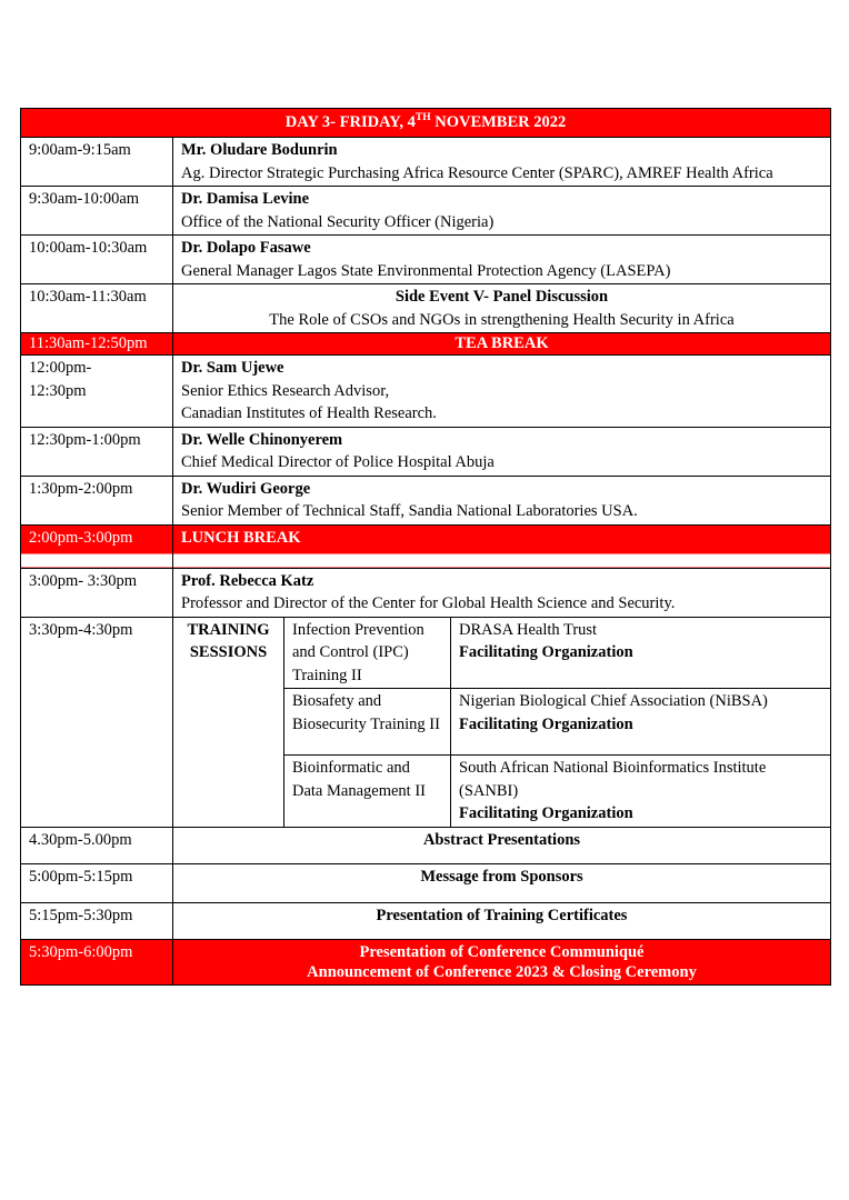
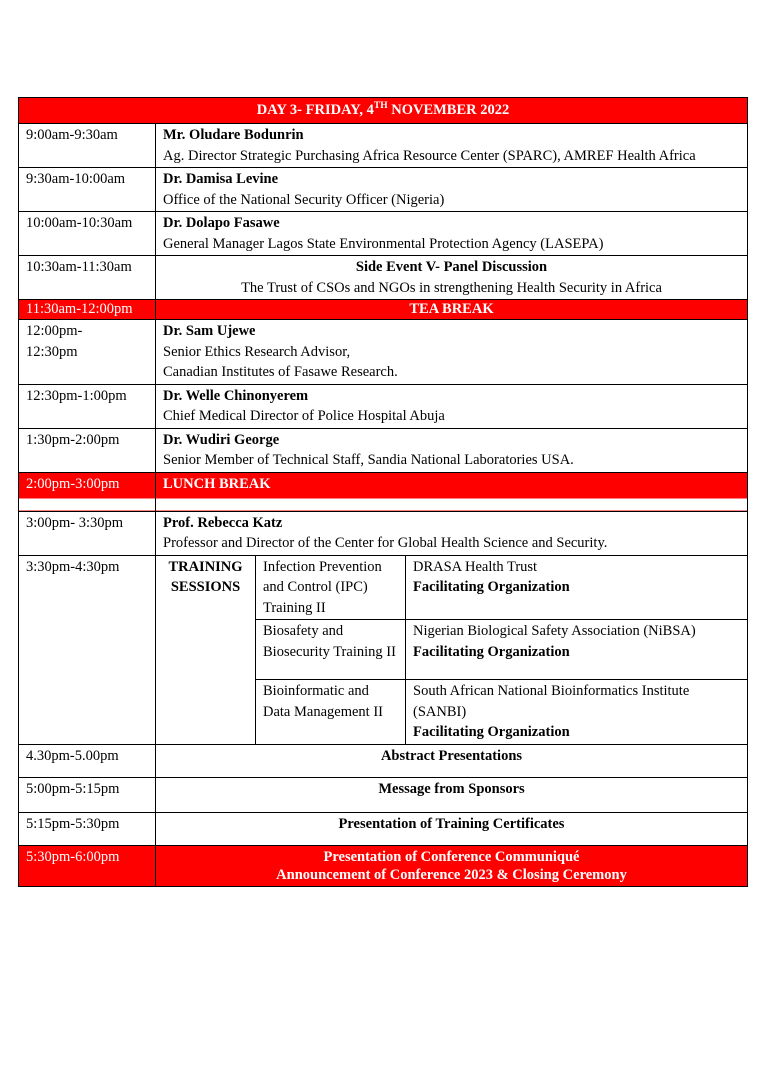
  DAY 3- FRIDAY, 4TH NOVEMBER 2022
- 9:00am-9:15am	Mr. Oludare Bodunrin Ag. Director Strategic Purchasing Africa Resource Center (SPARC), AMREF Health Africa
+ 9:00am-9:30am	Mr. Oludare Bodunrin Ag. Director Strategic Purchasing Africa Resource Center (SPARC), AMREF Health Africa
  9:30am-10:00am	Dr. Damisa Levine Office of the National Security Officer (Nigeria)
  10:00am-10:30am	Dr. Dolapo Fasawe General Manager Lagos State Environmental Protection Agency (LASEPA)
- 10:30am-11:30am	Side Event V- Panel Discussion The Role of CSOs and NGOs in strengthening Health Security in Africa
+ 10:30am-11:30am	Side Event V- Panel Discussion The Trust of CSOs and NGOs in strengthening Health Security in Africa
- 11:30am-12:50pm	TEA BREAK
+ 11:30am-12:00pm	TEA BREAK
- 12:00pm- 12:30pm	Dr. Sam Ujewe Senior Ethics Research Advisor, Canadian Institutes of Health Research.
+ 12:00pm- 12:30pm	Dr. Sam Ujewe Senior Ethics Research Advisor, Canadian Institutes of Fasawe Research.
  12:30pm-1:00pm	Dr. Welle Chinonyerem Chief Medical Director of Police Hospital Abuja
  1:30pm-2:00pm	Dr. Wudiri George Senior Member of Technical Staff, Sandia National Laboratories USA.
  2:00pm-3:00pm	LUNCH BREAK
  3:00pm- 3:30pm	Prof. Rebecca Katz Professor and Director of the Center for Global Health Science and Security.
  3:30pm-4:30pm	TRAINING SESSIONS	Infection Prevention and Control (IPC) Training II	DRASA Health Trust Facilitating Organization
- Biosafety and Biosecurity Training II	Nigerian Biological Chief Association (NiBSA) Facilitating Organization
+ Biosafety and Biosecurity Training II	Nigerian Biological Safety Association (NiBSA) Facilitating Organization
  Bioinformatic and Data Management II	South African National Bioinformatics Institute (SANBI) Facilitating Organization
  4.30pm-5.00pm	Abstract Presentations
  5:00pm-5:15pm	Message from Sponsors
  5:15pm-5:30pm	Presentation of Training Certificates
  5:30pm-6:00pm	Presentation of Conference Communiqué Announcement of Conference 2023 & Closing Ceremony
